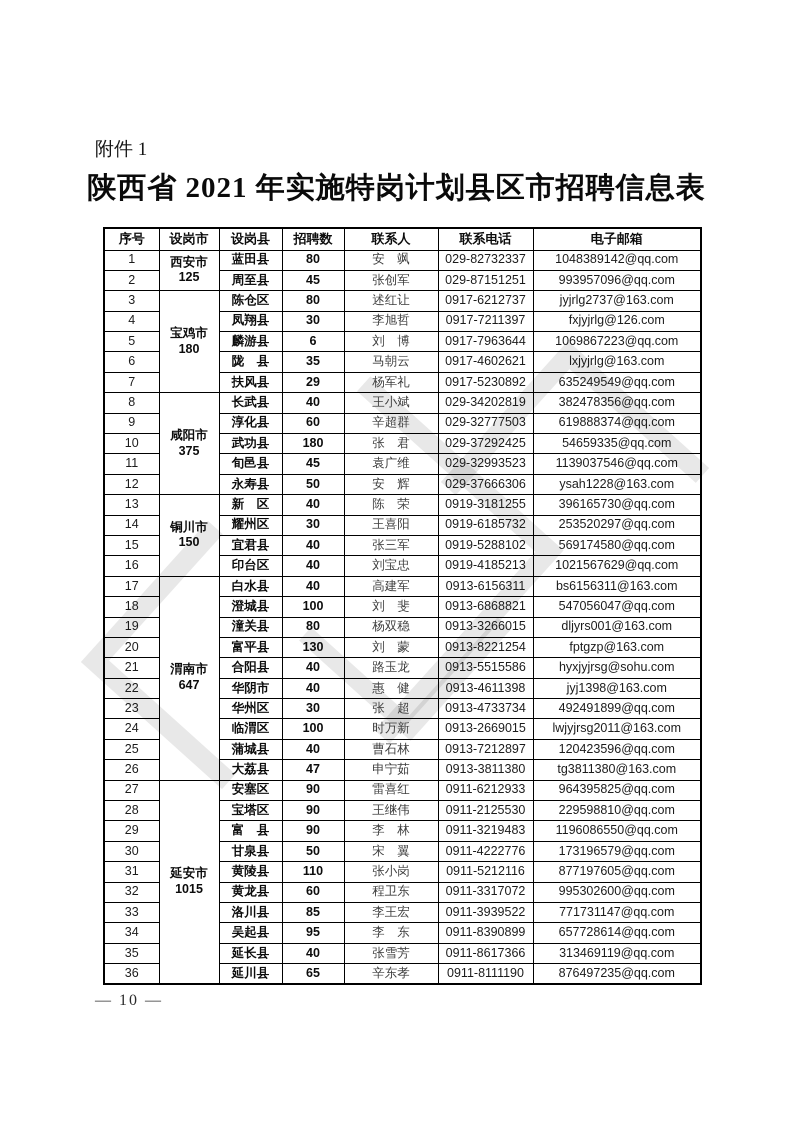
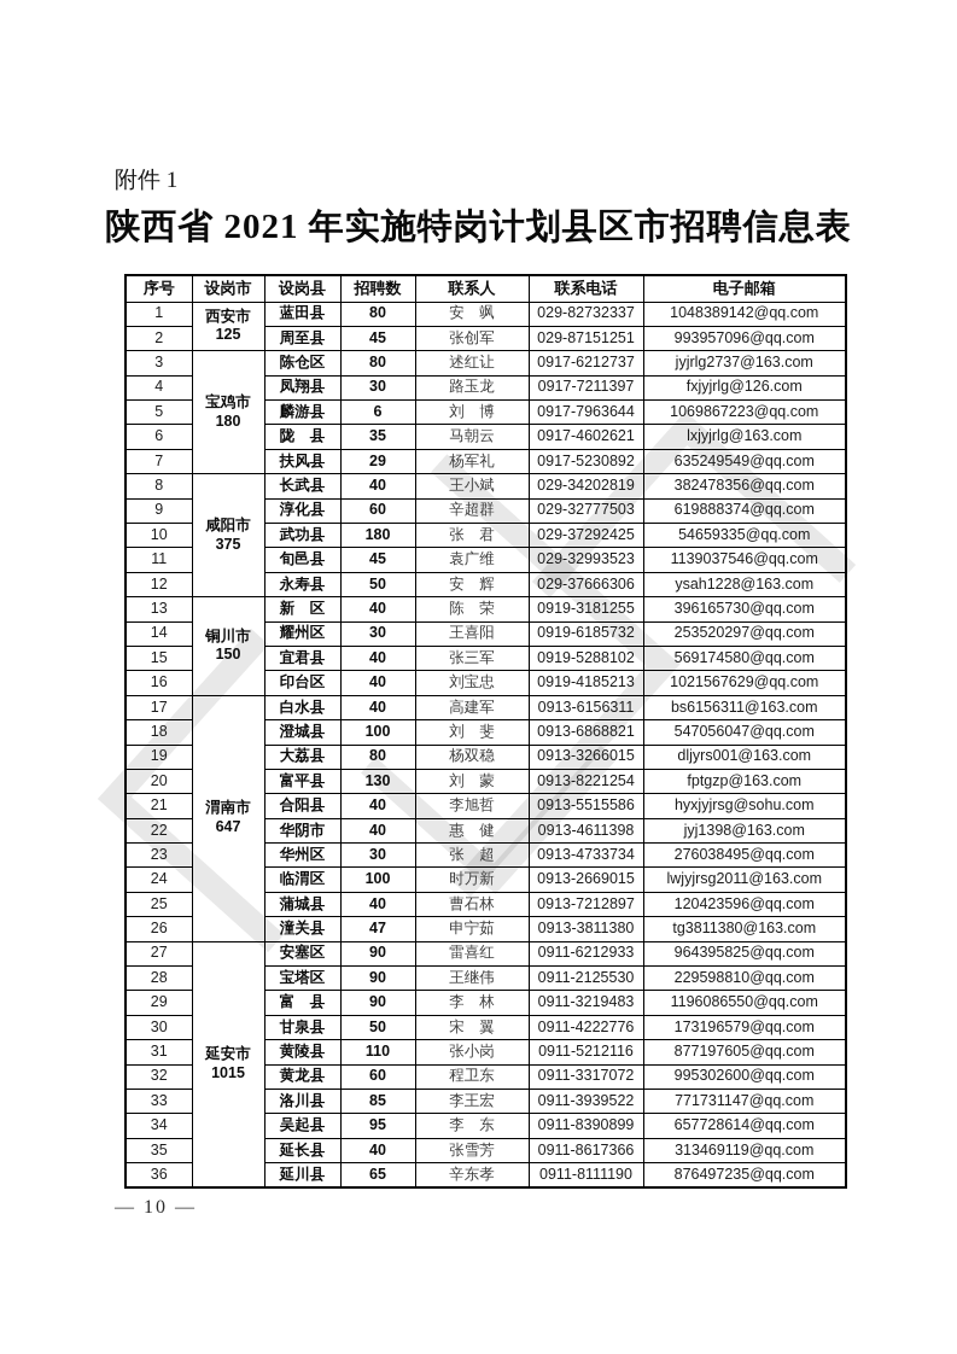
  附件 1
  陕西省 2021 年实施特岗计划县区市招聘信息表
  序号	设岗市	设岗县	招聘数	联系人	联系电话	电子邮箱
  1	西安市125	蓝田县	80	安 飒	029-82732337	1048389142@qq.com
  2	周至县	45	张创军	029-87151251	993957096@qq.com
  3	宝鸡市180	陈仓区	80	述红让	0917-6212737	jyjrlg2737@163.com
- 4	凤翔县	30	李旭哲	0917-7211397	fxjyjrlg@126.com
+ 4	凤翔县	30	路玉龙	0917-7211397	fxjyjrlg@126.com
  5	麟游县	6	刘 博	0917-7963644	1069867223@qq.com
  6	陇 县	35	马朝云	0917-4602621	lxjyjrlg@163.com
  7	扶风县	29	杨军礼	0917-5230892	635249549@qq.com
  8	咸阳市375	长武县	40	王小斌	029-34202819	382478356@qq.com
  9	淳化县	60	辛超群	029-32777503	619888374@qq.com
  10	武功县	180	张 君	029-37292425	54659335@qq.com
  11	旬邑县	45	袁广维	029-32993523	1139037546@qq.com
  12	永寿县	50	安 辉	029-37666306	ysah1228@163.com
  13	铜川市150	新 区	40	陈 荣	0919-3181255	396165730@qq.com
  14	耀州区	30	王喜阳	0919-6185732	253520297@qq.com
  15	宜君县	40	张三军	0919-5288102	569174580@qq.com
  16	印台区	40	刘宝忠	0919-4185213	1021567629@qq.com
  17	渭南市647	白水县	40	高建军	0913-6156311	bs6156311@163.com
  18	澄城县	100	刘 斐	0913-6868821	547056047@qq.com
- 19	潼关县	80	杨双稳	0913-3266015	dljyrs001@163.com
+ 19	大荔县	80	杨双稳	0913-3266015	dljyrs001@163.com
  20	富平县	130	刘 蒙	0913-8221254	fptgzp@163.com
- 21	合阳县	40	路玉龙	0913-5515586	hyxjyjrsg@sohu.com
+ 21	合阳县	40	李旭哲	0913-5515586	hyxjyjrsg@sohu.com
  22	华阴市	40	惠 健	0913-4611398	jyj1398@163.com
- 23	华州区	30	张 超	0913-4733734	492491899@qq.com
+ 23	华州区	30	张 超	0913-4733734	276038495@qq.com
  24	临渭区	100	时万新	0913-2669015	lwjyjrsg2011@163.com
  25	蒲城县	40	曹石林	0913-7212897	120423596@qq.com
- 26	大荔县	47	申宁茹	0913-3811380	tg3811380@163.com
+ 26	潼关县	47	申宁茹	0913-3811380	tg3811380@163.com
  27	延安市1015	安塞区	90	雷喜红	0911-6212933	964395825@qq.com
  28	宝塔区	90	王继伟	0911-2125530	229598810@qq.com
  29	富 县	90	李 林	0911-3219483	1196086550@qq.com
  30	甘泉县	50	宋 翼	0911-4222776	173196579@qq.com
  31	黄陵县	110	张小岗	0911-5212116	877197605@qq.com
  32	黄龙县	60	程卫东	0911-3317072	995302600@qq.com
  33	洛川县	85	李王宏	0911-3939522	771731147@qq.com
  34	吴起县	95	李 东	0911-8390899	657728614@qq.com
  35	延长县	40	张雪芳	0911-8617366	313469119@qq.com
  36	延川县	65	辛东孝	0911-8111190	876497235@qq.com
  — 10 —
